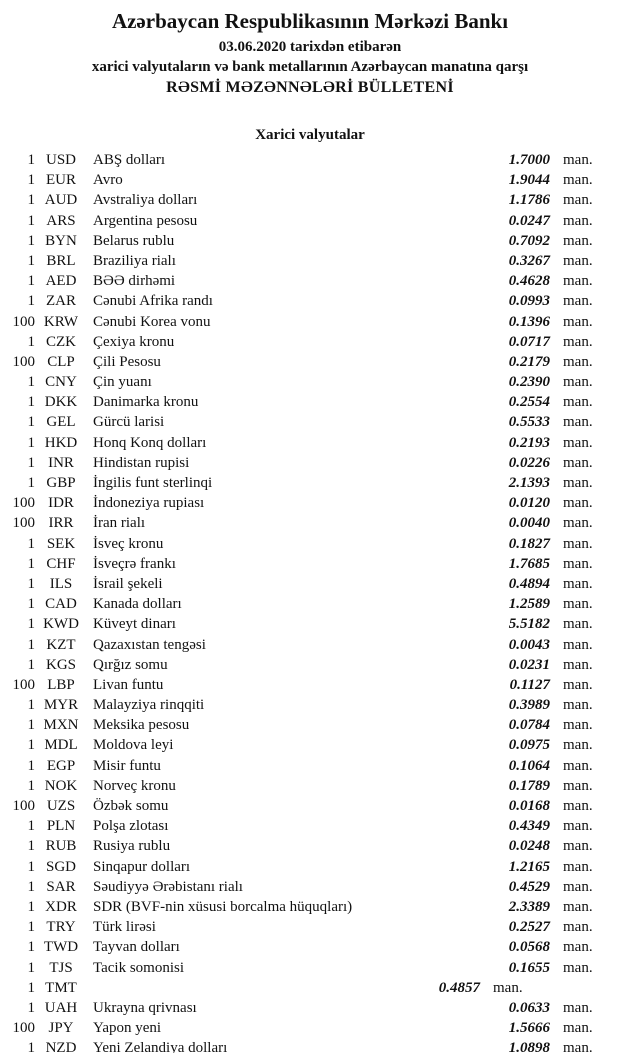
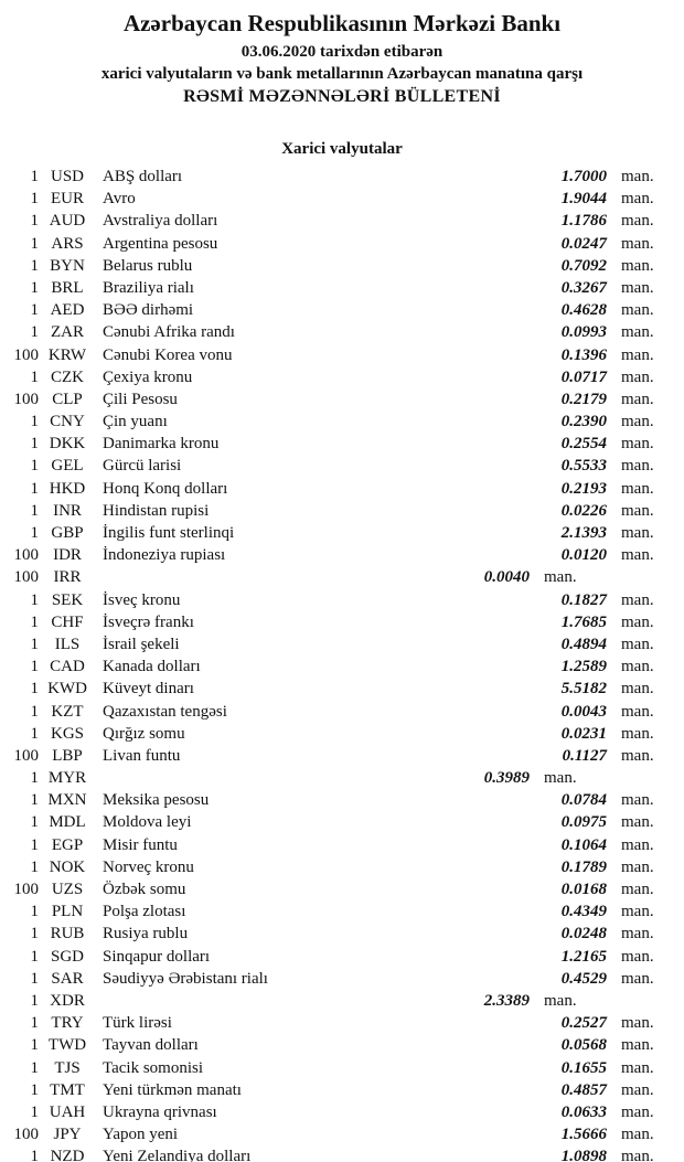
  Azərbaycan Respublikasının Mərkəzi Bankı
  03.06.2020 tarixdən etibarən
  xarici valyutaların və bank metallarının Azərbaycan manatına qarşı
  RƏSMİ MƏZƏNNƏLƏRİ BÜLLETENİ
  Xarici valyutalar
  1
  USD
  ABŞ dolları
  1.7000
  man.
  1
  EUR
  Avro
  1.9044
  man.
  1
  AUD
  Avstraliya dolları
  1.1786
  man.
  1
  ARS
  Argentina pesosu
  0.0247
  man.
  1
  BYN
  Belarus rublu
  0.7092
  man.
  1
  BRL
  Braziliya rialı
  0.3267
  man.
  1
  AED
  BƏƏ dirhəmi
  0.4628
  man.
  1
  ZAR
  Cənubi Afrika randı
  0.0993
  man.
  100
  KRW
  Cənubi Korea vonu
  0.1396
  man.
  1
  CZK
  Çexiya kronu
  0.0717
  man.
  100
  CLP
  Çili Pesosu
  0.2179
  man.
  1
  CNY
  Çin yuanı
  0.2390
  man.
  1
  DKK
  Danimarka kronu
  0.2554
  man.
  1
  GEL
  Gürcü larisi
  0.5533
  man.
  1
  HKD
  Honq Konq dolları
  0.2193
  man.
  1
  INR
  Hindistan rupisi
  0.0226
  man.
  1
  GBP
  İngilis funt sterlinqi
  2.1393
  man.
  100
  IDR
  İndoneziya rupiası
  0.0120
  man.
  100
  IRR
- İran rialı
  0.0040
  man.
  1
  SEK
  İsveç kronu
  0.1827
  man.
  1
  CHF
  İsveçrə frankı
  1.7685
  man.
  1
  ILS
  İsrail şekeli
  0.4894
  man.
  1
  CAD
  Kanada dolları
  1.2589
  man.
  1
  KWD
  Küveyt dinarı
  5.5182
  man.
  1
  KZT
  Qazaxıstan tengəsi
  0.0043
  man.
  1
  KGS
  Qırğız somu
  0.0231
  man.
  100
  LBP
  Livan funtu
  0.1127
  man.
  1
  MYR
- Malayziya rinqqiti
  0.3989
  man.
  1
  MXN
  Meksika pesosu
  0.0784
  man.
  1
  MDL
  Moldova leyi
  0.0975
  man.
  1
  EGP
  Misir funtu
  0.1064
  man.
  1
  NOK
  Norveç kronu
  0.1789
  man.
  100
  UZS
  Özbək somu
  0.0168
  man.
  1
  PLN
  Polşa zlotası
  0.4349
  man.
  1
  RUB
  Rusiya rublu
  0.0248
  man.
  1
  SGD
  Sinqapur dolları
  1.2165
  man.
  1
  SAR
  Səudiyyə Ərəbistanı rialı
  0.4529
  man.
  1
  XDR
- SDR (BVF-nin xüsusi borcalma hüquqları)
  2.3389
  man.
  1
  TRY
  Türk lirəsi
  0.2527
  man.
  1
  TWD
  Tayvan dolları
  0.0568
  man.
  1
  TJS
  Tacik somonisi
  0.1655
  man.
  1
  TMT
+ Yeni türkmən manatı
  0.4857
  man.
  1
  UAH
  Ukrayna qrivnası
  0.0633
  man.
  100
  JPY
  Yapon yeni
  1.5666
  man.
  1
  NZD
  Yeni Zelandiya dolları
  1.0898
  man.
